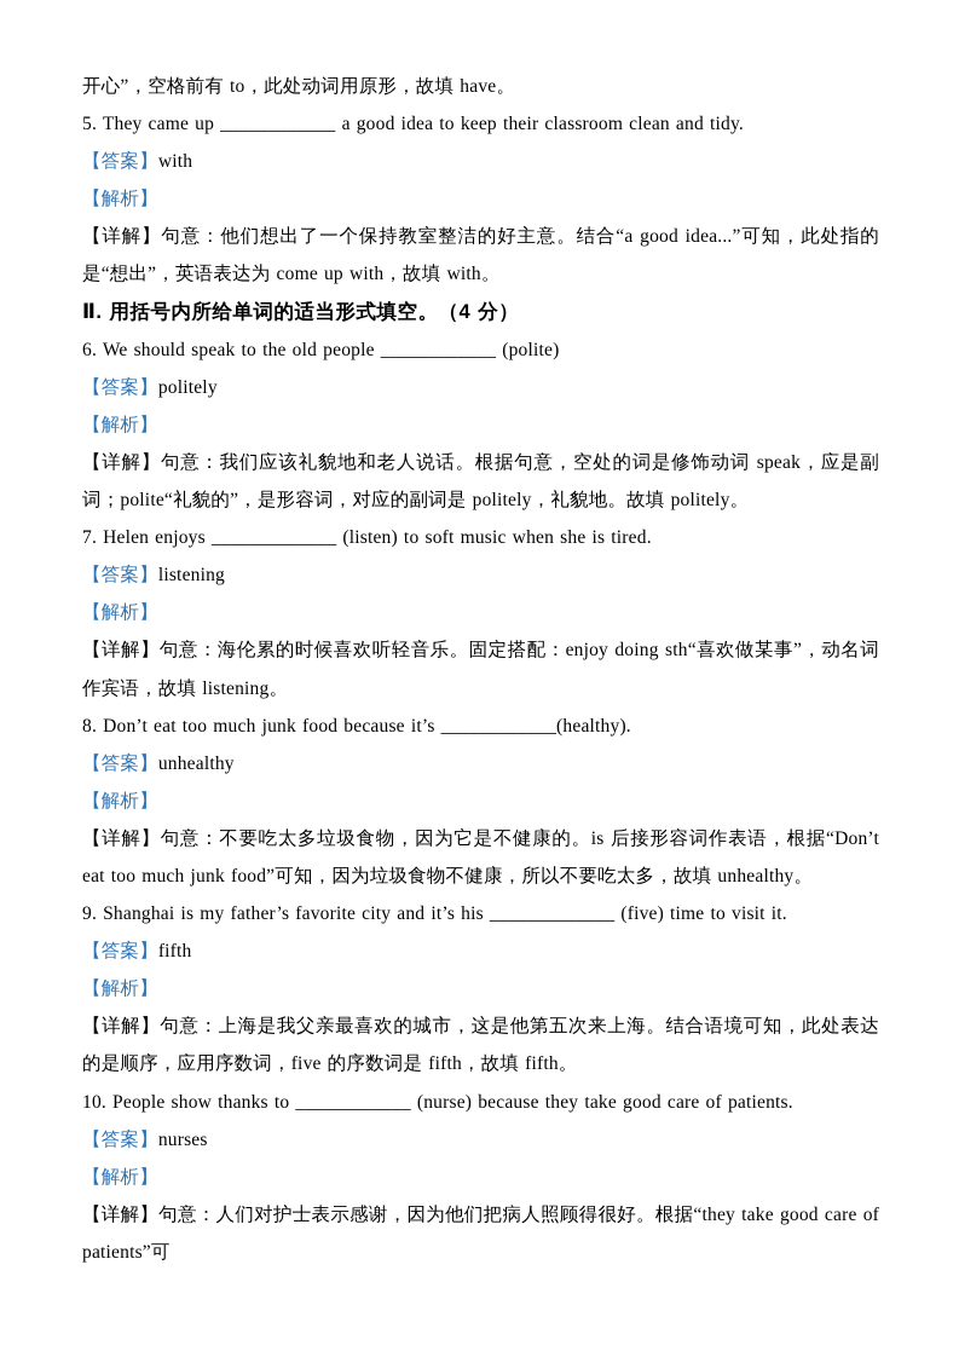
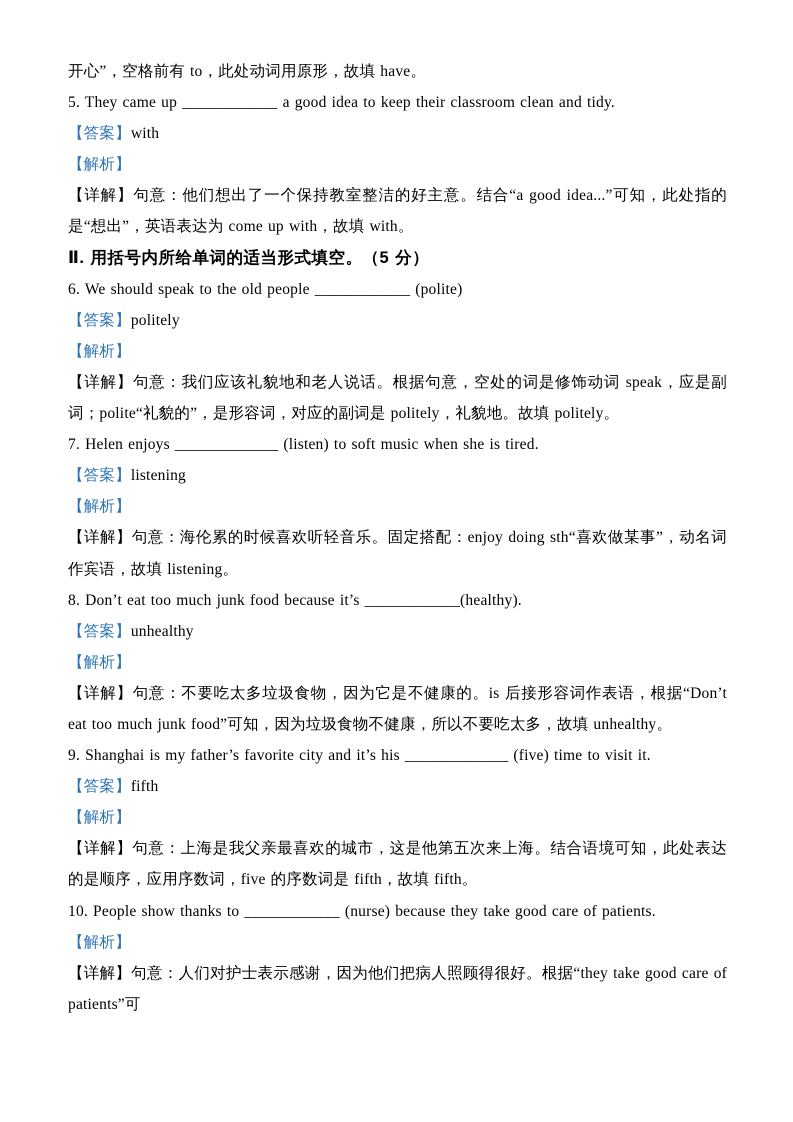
  开心”，空格前有 to，此处动词用原形，故填 have。
  5. They came up ____________ a good idea to keep their classroom clean and tidy.
  【答案】with
  【解析】
  【详解】句意：他们想出了一个保持教室整洁的好主意。结合“a good idea...”可知，此处指的是“想出”，英语表达为 come up with，故填 with。
- Ⅱ. 用括号内所给单词的适当形式填空。（4 分）
+ Ⅱ. 用括号内所给单词的适当形式填空。（5 分）
  6. We should speak to the old people ____________ (polite)
  【答案】politely
  【解析】
  【详解】句意：我们应该礼貌地和老人说话。根据句意，空处的词是修饰动词 speak，应是副词；polite“礼貌的”，是形容词，对应的副词是 politely，礼貌地。故填 politely。
  7. Helen enjoys _____________ (listen) to soft music when she is tired.
  【答案】listening
  【解析】
  【详解】句意：海伦累的时候喜欢听轻音乐。固定搭配：enjoy doing sth“喜欢做某事”，动名词作宾语，故填 listening。
  8. Don’t eat too much junk food because it’s ____________(healthy).
  【答案】unhealthy
  【解析】
  【详解】句意：不要吃太多垃圾食物，因为它是不健康的。is 后接形容词作表语，根据“Don’t eat too much junk food”可知，因为垃圾食物不健康，所以不要吃太多，故填 unhealthy。
  9. Shanghai is my father’s favorite city and it’s his _____________ (five) time to visit it.
  【答案】fifth
  【解析】
  【详解】句意：上海是我父亲最喜欢的城市，这是他第五次来上海。结合语境可知，此处表达的是顺序，应用序数词，five 的序数词是 fifth，故填 fifth。
  10. People show thanks to ____________ (nurse) because they take good care of patients.
- 【答案】nurses
  【解析】
  【详解】句意：人们对护士表示感谢，因为他们把病人照顾得很好。根据“they take good care of patients”可
